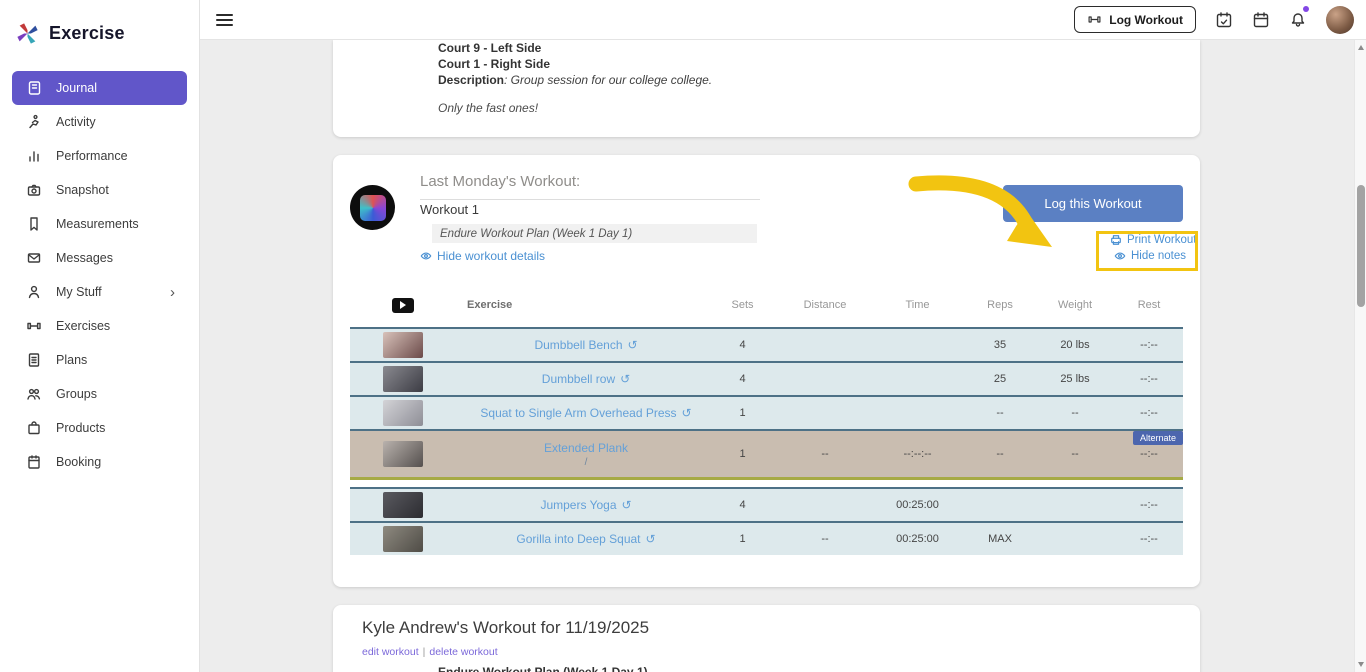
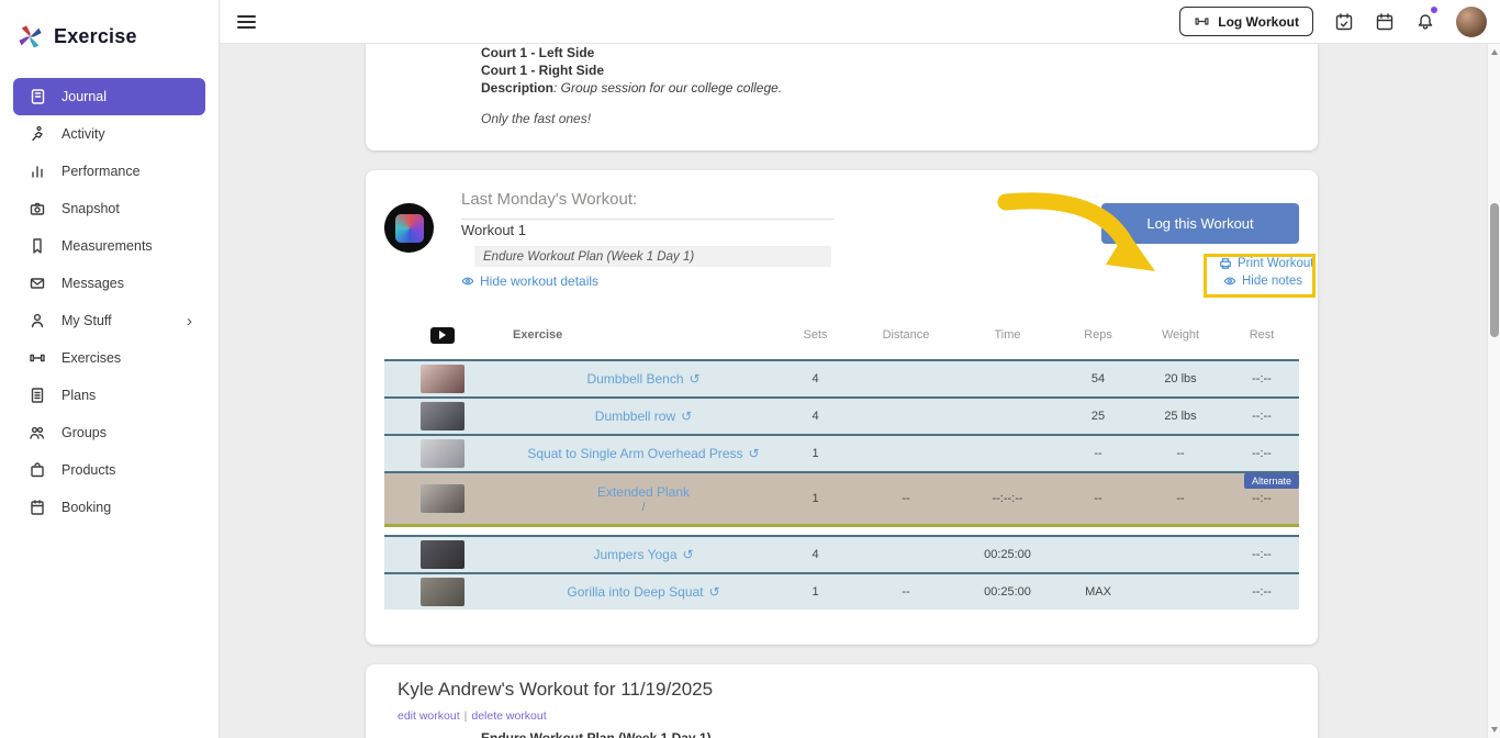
  Exercise
  Journal
  Activity
  Performance
  Snapshot
  Measurements
  Messages
  My Stuff
  ›
  Exercises
  Plans
  Groups
  Products
  Booking
  Log Workout
- Court 9 - Left Side
+ Court 1 - Left Side
  Court 1 - Right Side
  Description: Group session for our college college.
  Only the fast ones!
  Last Monday's Workout:
  Workout 1
  Endure Workout Plan (Week 1 Day 1)
  Hide workout details
  Log this Workout
  Print Workout
  Hide notes
  Exercise
  Sets
  Distance
  Time
  Reps
  Weight
  Rest
  Dumbbell Bench
  ↺
  4
- 35
+ 54
  20 lbs
  --:--
  Dumbbell row
  ↺
  4
  25
  25 lbs
  --:--
  Squat to Single Arm Overhead Press
  ↺
  1
  --
  --
  --:--
  Alternate
  Extended Plank
  /
  1
  --
  --:--:--
  --
  --
  --:--
  Jumpers Yoga
  ↺
  4
  00:25:00
  --:--
  Gorilla into Deep Squat
  ↺
  1
  --
  00:25:00
  MAX
  --:--
  Kyle Andrew's Workout for 11/19/2025
  edit workout | delete workout
